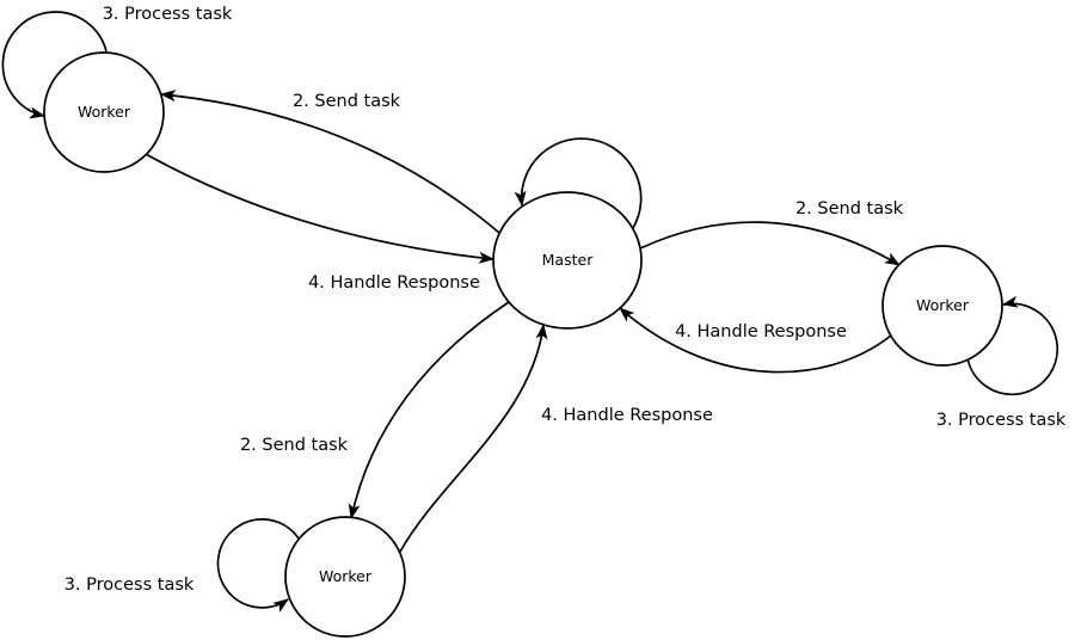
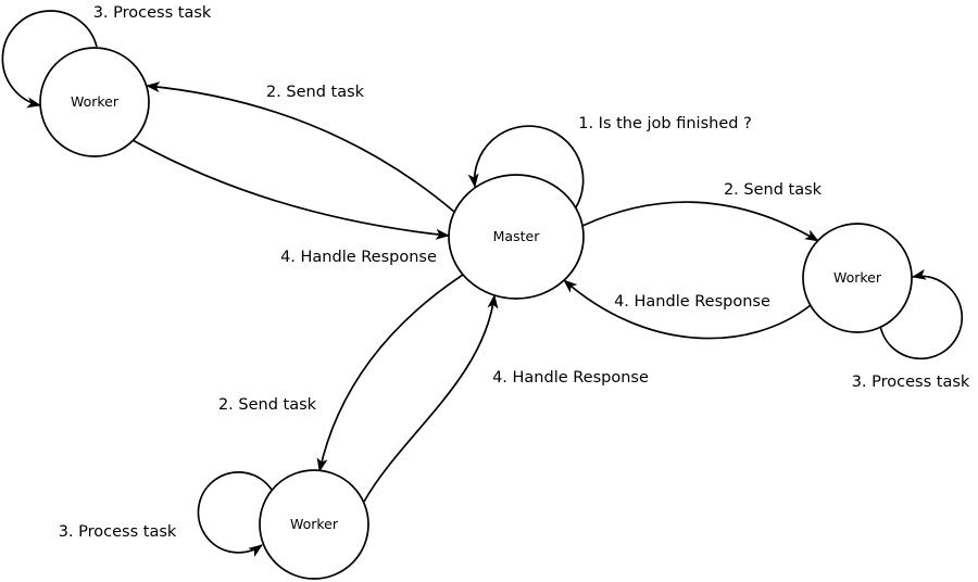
  2. Send task
  4. Handle Response
  2. Send task
  4. Handle Response
  2. Send task
  4. Handle Response
+ 1. Is the job finished ?
  3. Process task
  3. Process task
  3. Process task
  Worker
  Master
  Worker
  Worker
